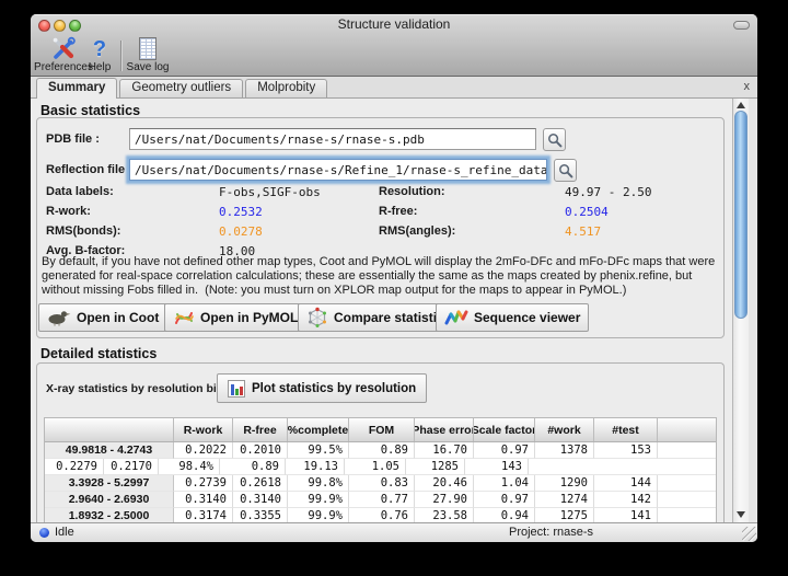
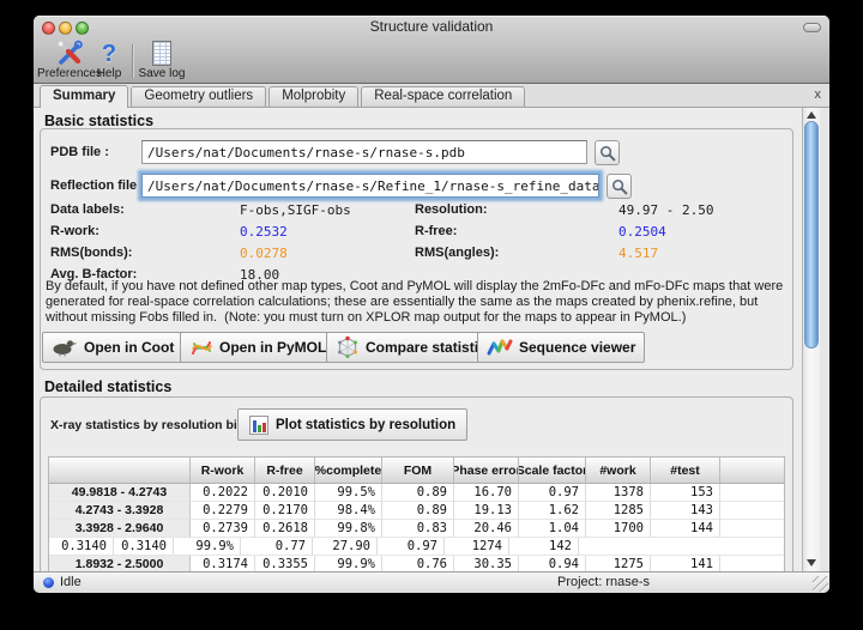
  Structure validation
  Preferences
  ?
  Help
  Save log
  Summary
  Geometry outliers
  Molprobity
+ Real-space correlation
  x
  Basic statistics
  PDB file :
  /Users/nat/Documents/rnase-s/rnase-s.pdb
  Reflection file
  /Users/nat/Documents/rnase-s/Refine_1/rnase-s_refine_data
  Data labels:
  F-obs,SIGF-obs
  Resolution:
  49.97 - 2.50
  R-work:
  0.2532
  R-free:
  0.2504
  RMS(bonds):
  0.0278
  RMS(angles):
  4.517
  Avg. B-factor:
  18.00
  By default, if you have not defined other map types, Coot and PyMOL will display the 2mFo-DFc and mFo-DFc maps that were generated for real-space correlation calculations; these are essentially the same as the maps created by phenix.refine, but without missing Fobs filled in. (Note: you must turn on XPLOR map output for the maps to appear in PyMOL.)
  Open in Coot
  Open in PyMOL
  Compare statist
  Sequence viewer
  Detailed statistics
  X-ray statistics by resolution bi
  Plot statistics by resolution
  R-work
  R-free
  %complete
  FOM
  Phase error
  Scale factor
  #work
  #test
  49.9818 - 4.2743
  0.2022
  0.2010
  99.5%
  0.89
  16.70
  0.97
  1378
  153
+ 4.2743 - 3.3928
  0.2279
  0.2170
  98.4%
  0.89
  19.13
- 1.05
+ 1.62
  1285
  143
- 3.3928 - 5.2997
+ 3.3928 - 2.9640
  0.2739
  0.2618
  99.8%
  0.83
  20.46
  1.04
- 1290
+ 1700
  144
- 2.9640 - 2.6930
  0.3140
  0.3140
  99.9%
  0.77
  27.90
  0.97
  1274
  142
  1.8932 - 2.5000
  0.3174
  0.3355
  99.9%
  0.76
- 23.58
+ 30.35
  0.94
  1275
  141
  Idle
  Project: rnase-s
